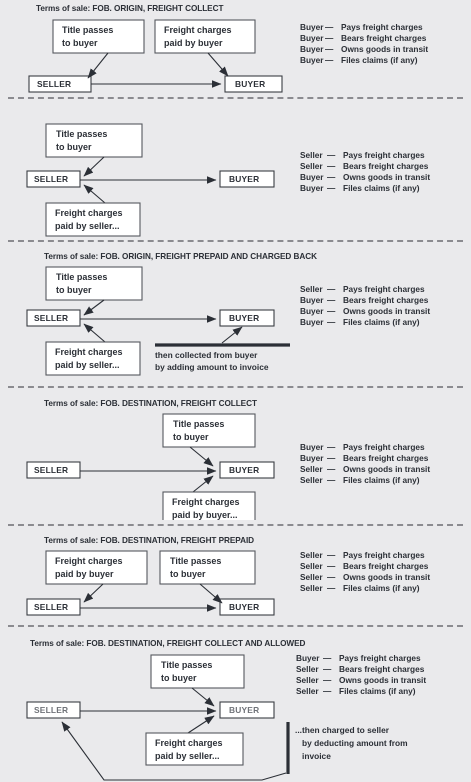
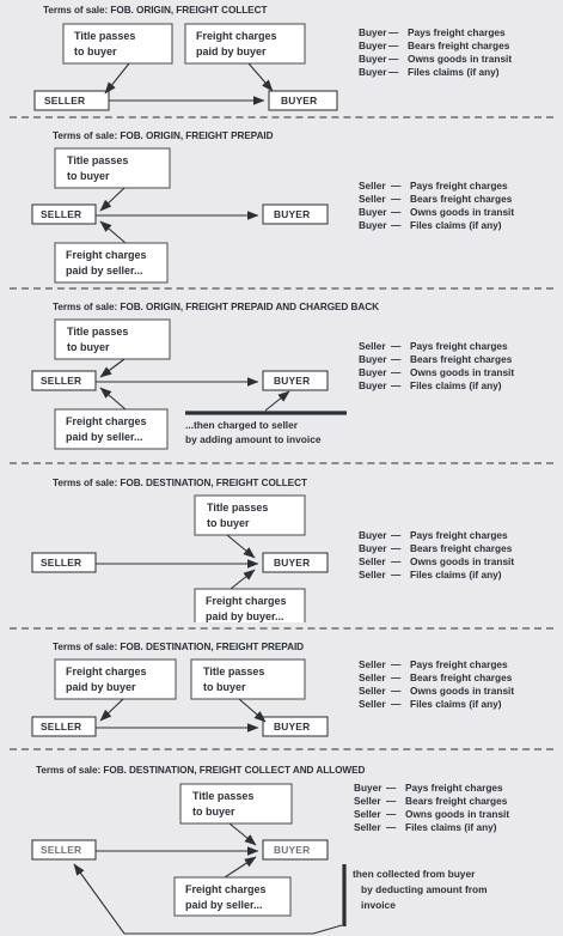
  Terms of sale: FOB. ORIGIN, FREIGHT COLLECT
  Title passes
  to buyer
  Freight charges
  paid by buyer
  SELLER
  BUYER
  Buyer
  —
  Pays freight charges
  Buyer
  —
  Bears freight charges
  Buyer
  —
  Owns goods in transit
  Buyer
  —
  Files claims (if any)
+ Terms of sale: FOB. ORIGIN, FREIGHT PREPAID
  Title passes
  to buyer
  SELLER
  BUYER
  Freight charges
  paid by seller...
  Seller
  —
  Pays freight charges
  Seller
  —
  Bears freight charges
  Buyer
  —
  Owns goods in transit
  Buyer
  —
  Files claims (if any)
  Terms of sale: FOB. ORIGIN, FREIGHT PREPAID AND CHARGED BACK
  Title passes
  to buyer
  SELLER
  BUYER
  Freight charges
  paid by seller...
- then collected from buyer
+ ...then charged to seller
  by adding amount to invoice
  Seller
  —
  Pays freight charges
  Buyer
  —
  Bears freight charges
  Buyer
  —
  Owns goods in transit
  Buyer
  —
  Files claims (if any)
  Terms of sale: FOB. DESTINATION, FREIGHT COLLECT
  Title passes
  to buyer
  SELLER
  BUYER
  Freight charges
  paid by buyer...
  Buyer
  —
  Pays freight charges
  Buyer
  —
  Bears freight charges
  Seller
  —
  Owns goods in transit
  Seller
  —
  Files claims (if any)
  Terms of sale: FOB. DESTINATION, FREIGHT PREPAID
  Freight charges
  paid by buyer
  Title passes
  to buyer
  SELLER
  BUYER
  Seller
  —
  Pays freight charges
  Seller
  —
  Bears freight charges
  Seller
  —
  Owns goods in transit
  Seller
  —
  Files claims (if any)
  Terms of sale: FOB. DESTINATION, FREIGHT COLLECT AND ALLOWED
  Title passes
  to buyer
  SELLER
  BUYER
  Freight charges
  paid by seller...
- ...then charged to seller
+ then collected from buyer
  by deducting amount from
  invoice
  Buyer
  —
  Pays freight charges
  Seller
  —
  Bears freight charges
  Seller
  —
  Owns goods in transit
  Seller
  —
  Files claims (if any)
